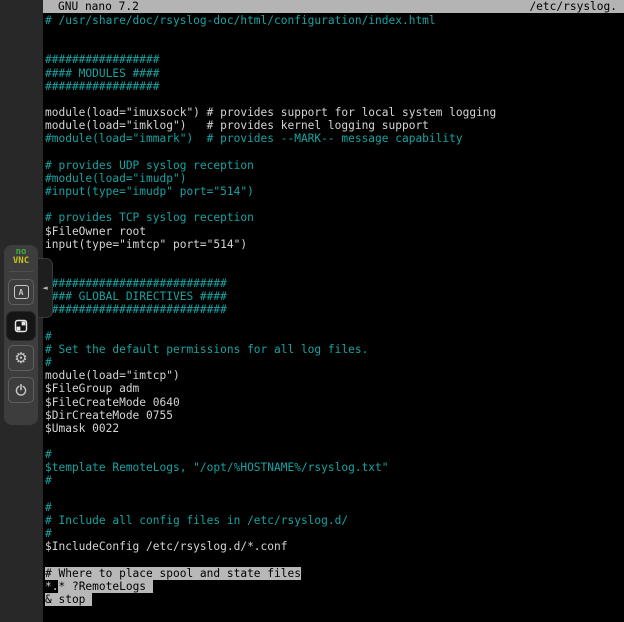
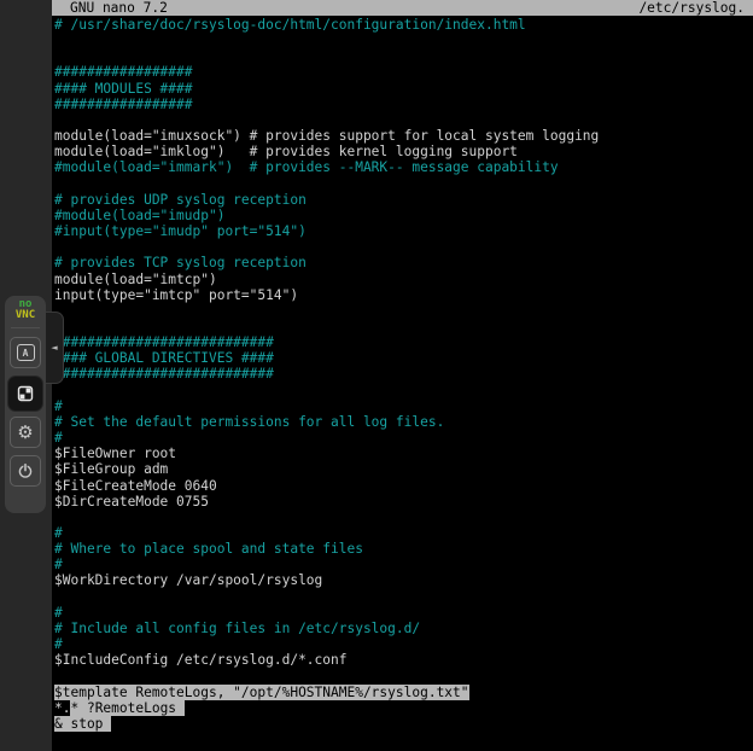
  no
  VNC
  A
  ⚙
  ◄
  GNU nano 7.2
  /etc/rsyslog.
  # /usr/share/doc/rsyslog-doc/html/configuration/index.html
  #################
  #### MODULES ####
  #################
  module(load="imuxsock") # provides support for local system logging
  module(load="imklog") # provides kernel logging support
  #module(load="immark") # provides --MARK-- message capability
  # provides UDP syslog reception
  #module(load="imudp")
  #input(type="imudp" port="514")
  # provides TCP syslog reception
- $FileOwner root
+ module(load="imtcp")
  input(type="imtcp" port="514")
  ##########################
  ### GLOBAL DIRECTIVES ####
  ##########################
  #
  # Set the default permissions for all log files.
  #
- module(load="imtcp")
+ $FileOwner root
  $FileGroup adm
  $FileCreateMode 0640
  $DirCreateMode 0755
- $Umask 0022
  #
- $template RemoteLogs, "/opt/%HOSTNAME%/rsyslog.txt"
+ # Where to place spool and state files
  #
+ $WorkDirectory /var/spool/rsyslog
  #
  # Include all config files in /etc/rsyslog.d/
  #
  $IncludeConfig /etc/rsyslog.d/*.conf
- # Where to place spool and state files
+ $template RemoteLogs, "/opt/%HOSTNAME%/rsyslog.txt"
  *.* ?RemoteLogs
  & stop
